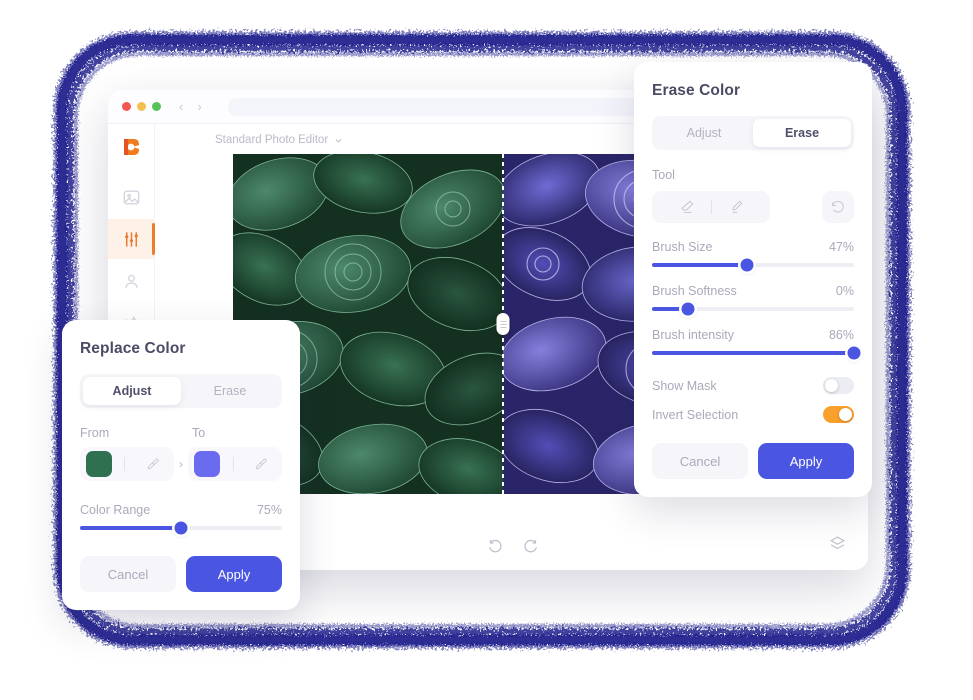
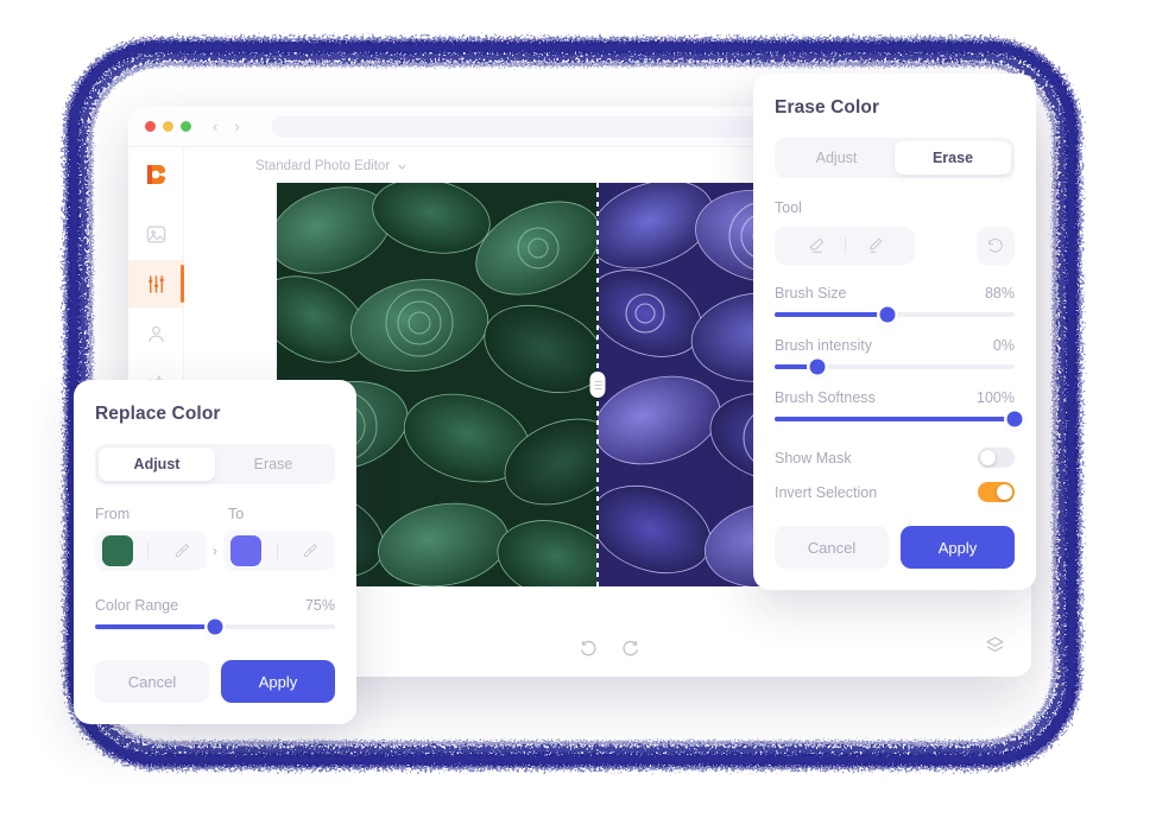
  ‹
  ›
  Standard Photo Editor
  Erase Color
  Adjust
  Erase
  Tool
  Brush Size
- 47%
+ 88%
- Brush Softness
+ Brush intensity
  0%
- Brush intensity
+ Brush Softness
- 86%
+ 100%
  Show Mask
  Invert Selection
  Cancel
  Apply
  Replace Color
  Adjust
  Erase
  From
  To
  ›
  Color Range
  75%
  Cancel
  Apply
